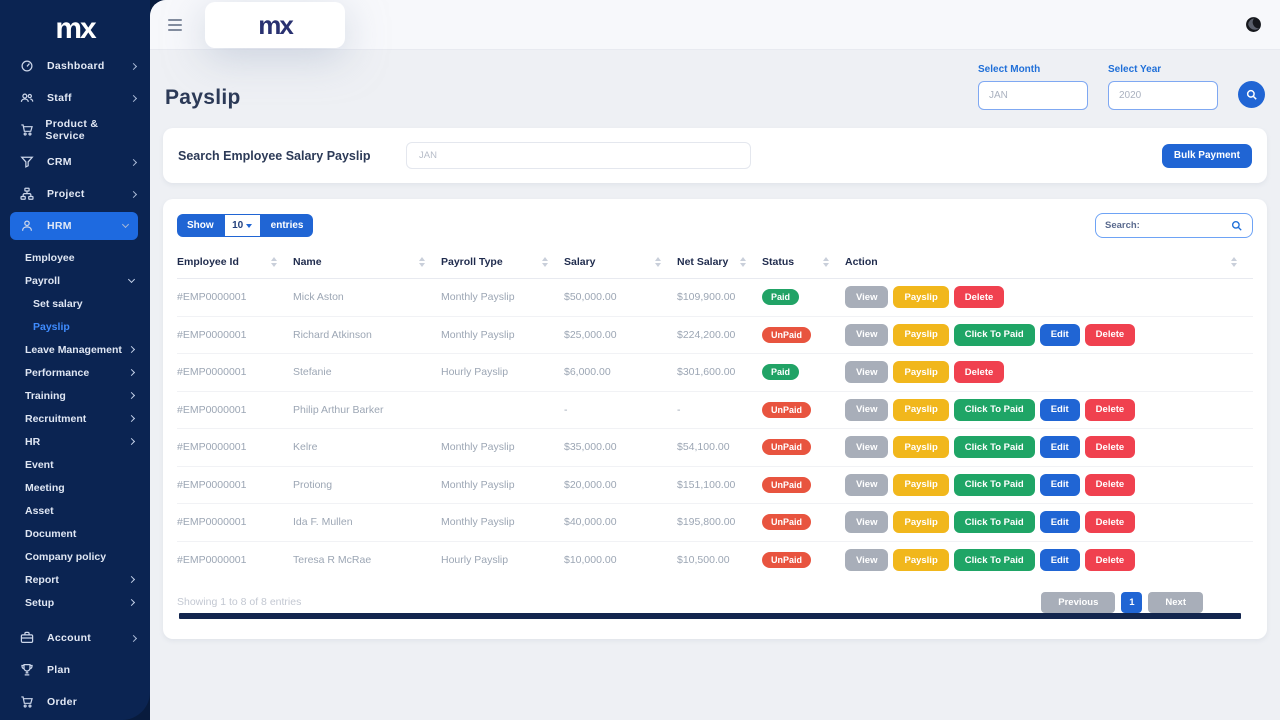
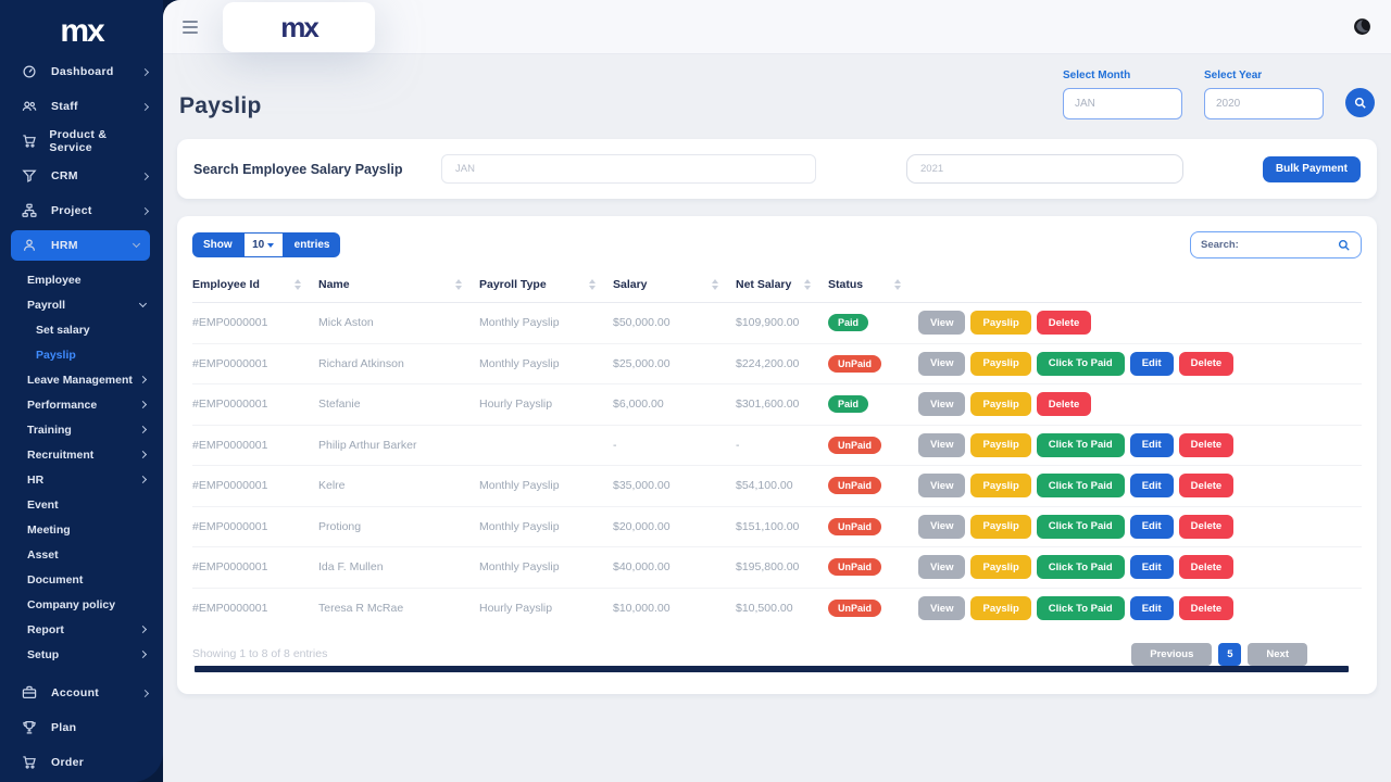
  mx
  Dashboard
  Staff
  Product & Service
  CRM
  Project
  HRM
  Employee
  Payroll
  Set salary
  Payslip
  Leave Management
  Performance
  Training
  Recruitment
  HR
  Event
  Meeting
  Asset
  Document
  Company policy
  Report
  Setup
  Account
  Plan
  Order
  mx
  Payslip
  Select Month
  JAN
  Select Year
  2020
  Search Employee Salary Payslip
  JAN
+ 2021
  Bulk Payment
  Show
  10
  entries
  Search:
  Employee Id
  Name
  Payroll Type
  Salary
  Net Salary
  Status
- Action
  #EMP0000001
  Mick Aston
  Monthly Payslip
  $50,000.00
  $109,900.00
  Paid
  View
  Payslip
  Delete
  #EMP0000001
  Richard Atkinson
  Monthly Payslip
  $25,000.00
  $224,200.00
  UnPaid
  View
  Payslip
  Click To Paid
  Edit
  Delete
  #EMP0000001
  Stefanie
  Hourly Payslip
  $6,000.00
  $301,600.00
  Paid
  View
  Payslip
  Delete
  #EMP0000001
  Philip Arthur Barker
  -
  -
  UnPaid
  View
  Payslip
  Click To Paid
  Edit
  Delete
  #EMP0000001
  Kelre
  Monthly Payslip
  $35,000.00
  $54,100.00
  UnPaid
  View
  Payslip
  Click To Paid
  Edit
  Delete
  #EMP0000001
  Protiong
  Monthly Payslip
  $20,000.00
  $151,100.00
  UnPaid
  View
  Payslip
  Click To Paid
  Edit
  Delete
  #EMP0000001
  Ida F. Mullen
  Monthly Payslip
  $40,000.00
  $195,800.00
  UnPaid
  View
  Payslip
  Click To Paid
  Edit
  Delete
  #EMP0000001
  Teresa R McRae
  Hourly Payslip
  $10,000.00
  $10,500.00
  UnPaid
  View
  Payslip
  Click To Paid
  Edit
  Delete
  Showing 1 to 8 of 8 entries
  Previous
- 1
+ 5
  Next
